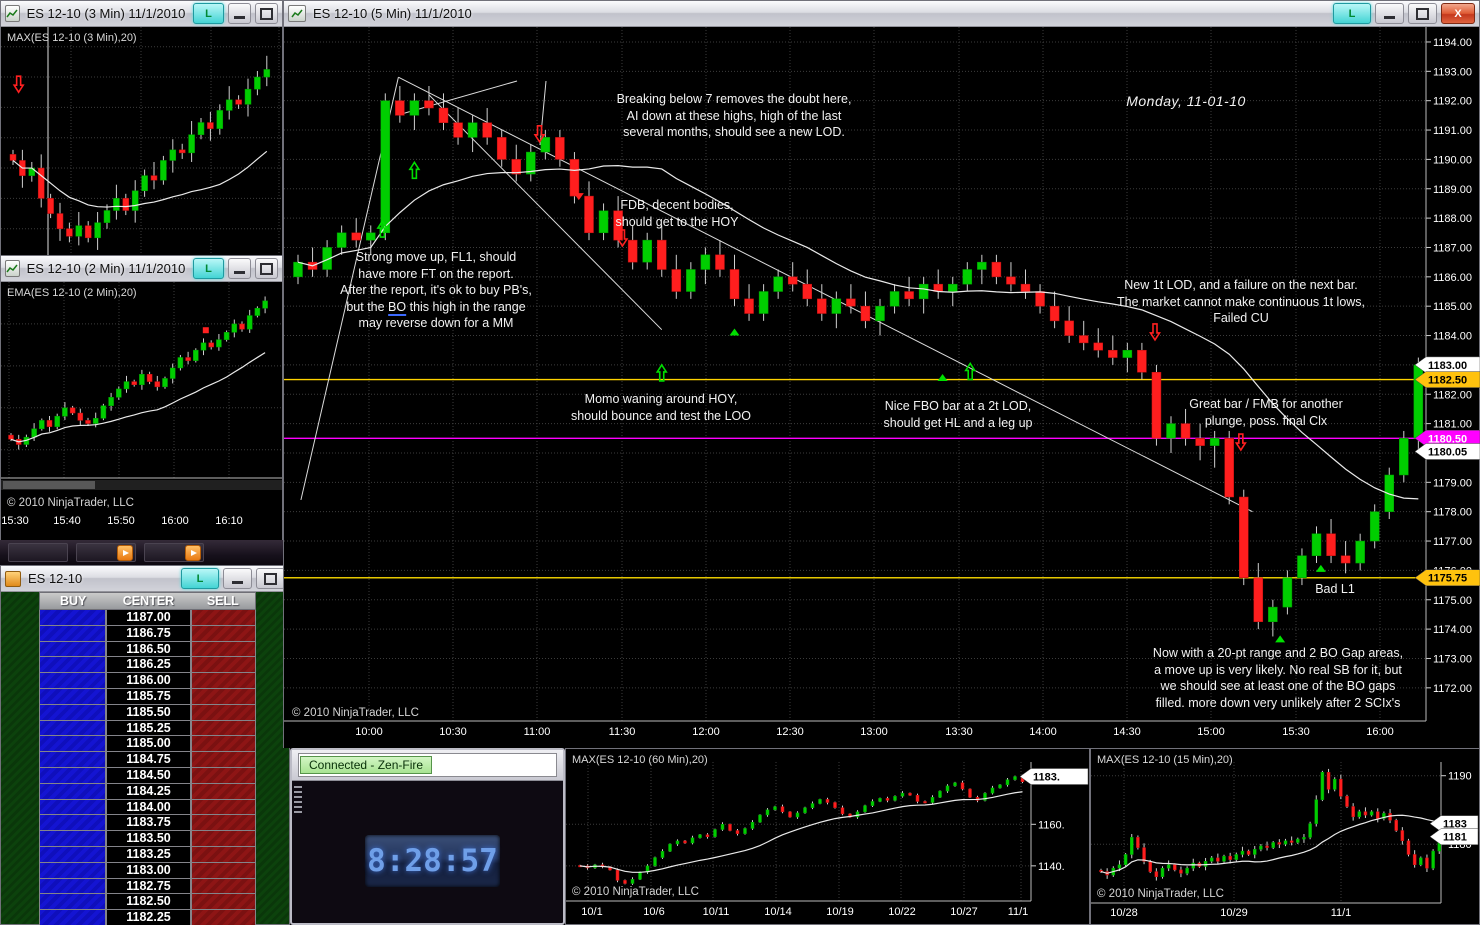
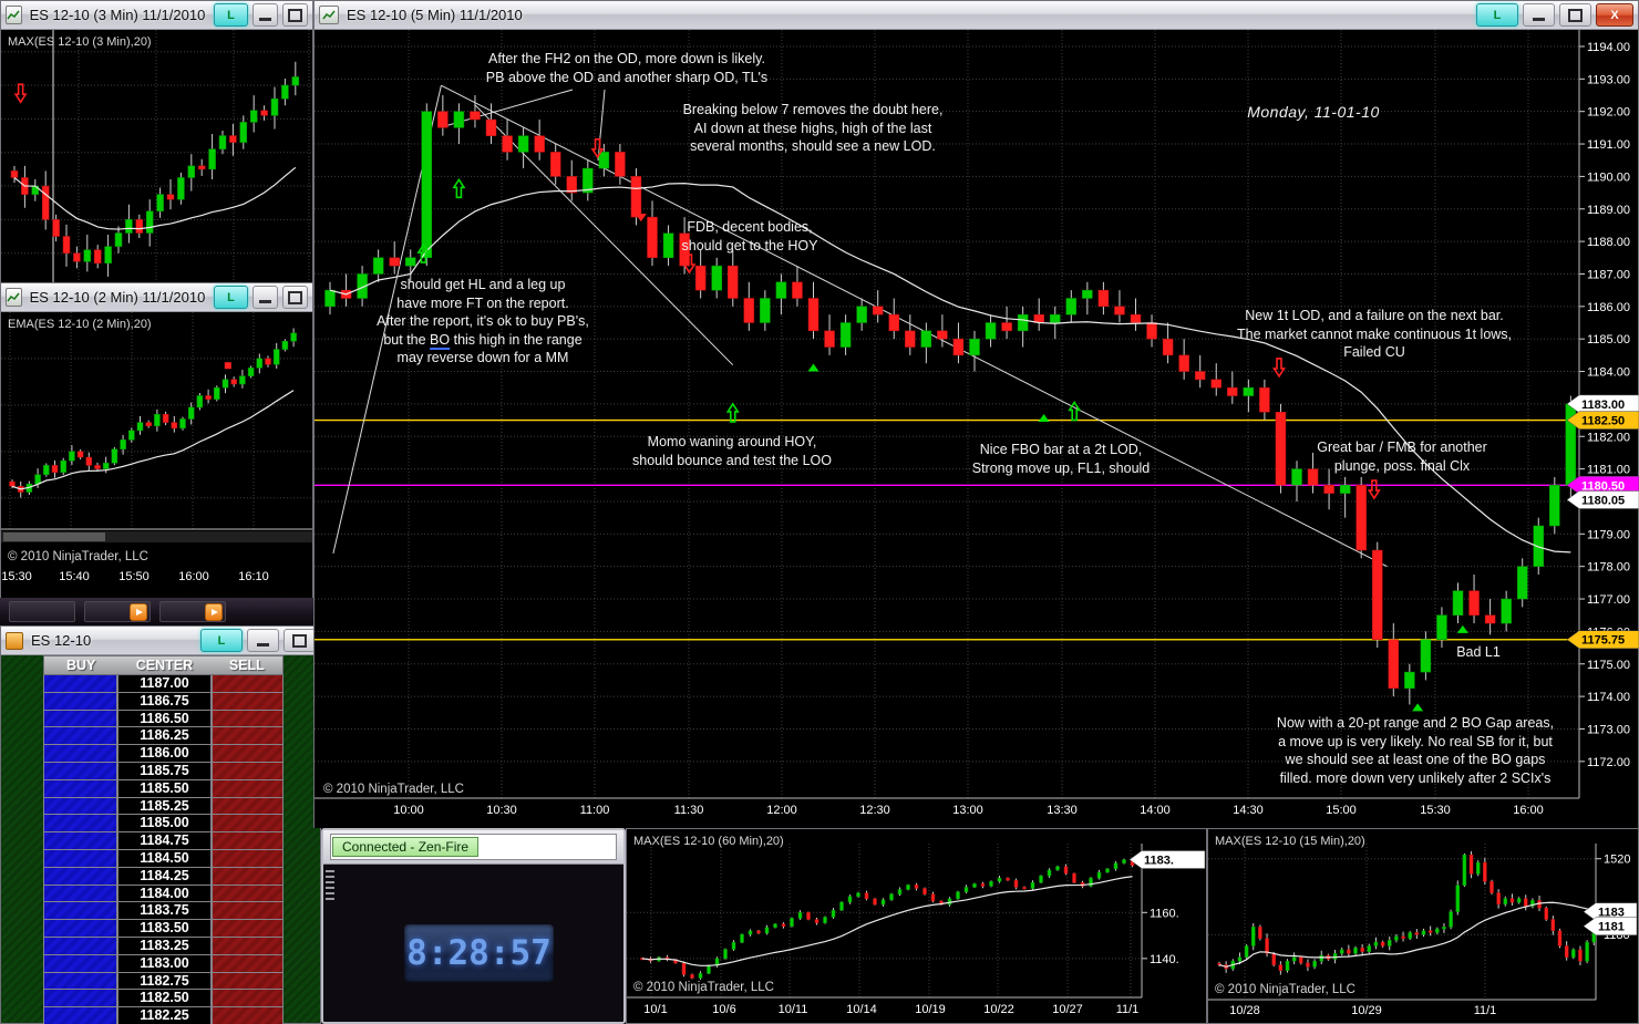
  ES 12-10 (3 Min) 11/1/2010
  L
  MAX(ES 12-10 (3 Min),20)
  ES 12-10 (2 Min) 11/1/2010
  L
  15:30
  15:40
  15:50
  16:00
  16:10
  EMA(ES 12-10 (2 Min),20)
  © 2010 NinjaTrader, LLC
  ES 12-10
  L
  BUY
  CENTER
  SELL
  1187.00
  1186.75
  1186.50
  1186.25
  1186.00
  1185.75
  1185.50
  1185.25
  1185.00
  1184.75
  1184.50
  1184.25
  1184.00
  1183.75
  1183.50
  1183.25
  1183.00
  1182.75
  1182.50
  1182.25
  ES 12-10 (5 Min) 11/1/2010
  L
  X
  1194.00
  1193.00
  1192.00
  1191.00
  1190.00
  1189.00
  1188.00
  1187.00
  1186.00
  1185.00
  1184.00
  1182.00
  1181.00
  1179.00
  1178.00
  1177.00
  1175.00
  1174.00
  1173.00
  1172.00
  10:00
  10:30
  11:00
  11:30
  12:00
  12:30
  13:00
  13:30
  14:00
  14:30
  15:00
  15:30
  16:00
  1183.00
  1182.50
  1180.50
  1180.05
  1175.75
  © 2010 NinjaTrader, LLC
+ After the FH2 on the OD, more down is likely.
+ PB above the OD and another sharp OD, TL's
  Breaking below 7 removes the doubt here,
  AI down at these highs, high of the last
  several months, should see a new LOD.
  FDB, decent bodies,
  should get to the HOY
- Strong move up, FL1, should
+ should get HL and a leg up
  have more FT on the report.
  After the report, it's ok to buy PB's,
  but the BO this high in the range
  may reverse down for a MM
  Monday, 11-01-10
  New 1t LOD, and a failure on the next bar.
  The market cannot make continuous 1t lows,
  Failed CU
  Momo waning around HOY,
  should bounce and test the LOO
  Nice FBO bar at a 2t LOD,
- should get HL and a leg up
+ Strong move up, FL1, should
  Great bar / FMB for another
  plunge, poss. final Clx
  Bad L1
  Now with a 20-pt range and 2 BO Gap areas,
  a move up is very likely. No real SB for it, but
  we should see at least one of the BO gaps
  filled. more down very unlikely after 2 SCIx's
  Connected - Zen-Fire
  8:28:57
  1160.
  1140.
  10/1
  10/6
  10/11
  10/14
  10/19
  10/22
  10/27
  11/1
  1183.
  MAX(ES 12-10 (60 Min),20)
  © 2010 NinjaTrader, LLC
- 1190
+ 1520
  1180
  10/28
  10/29
  11/1
  1183
  1181
  MAX(ES 12-10 (15 Min),20)
  © 2010 NinjaTrader, LLC
